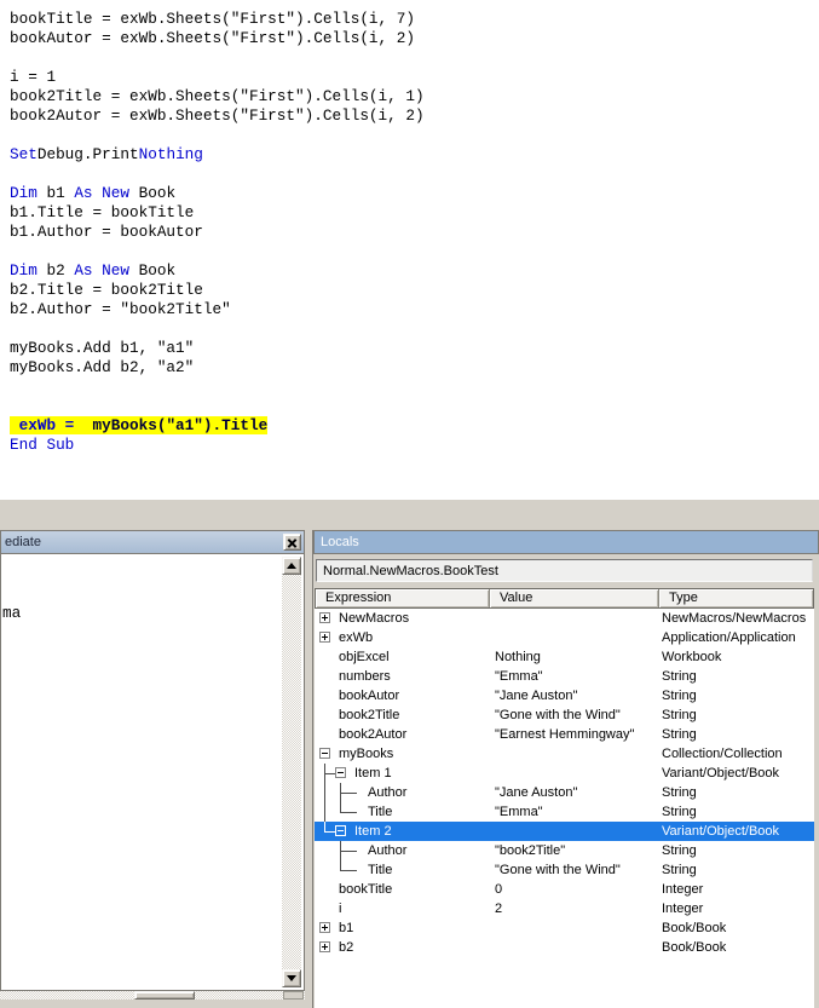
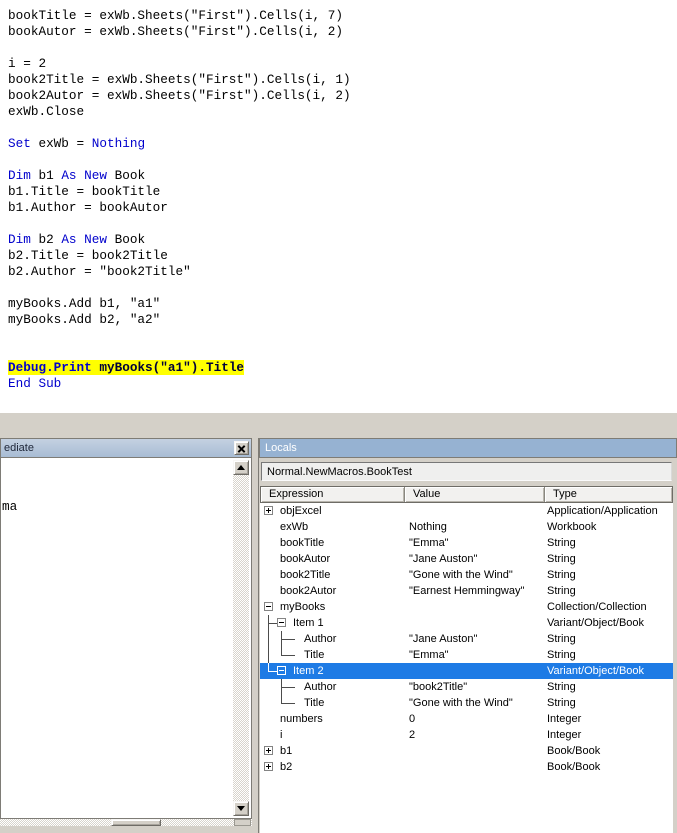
  bookTitle = exWb.Sheets("First").Cells(i, 7)
  bookAutor = exWb.Sheets("First").Cells(i, 2)
- i = 1
+ i = 2
  book2Title = exWb.Sheets("First").Cells(i, 1)
  book2Autor = exWb.Sheets("First").Cells(i, 2)
+ exWb.Close
- SetDebug.PrintNothing
+ Set exWb = Nothing
  Dim b1 As New Book
  b1.Title = bookTitle
  b1.Author = bookAutor
  Dim b2 As New Book
  b2.Title = book2Title
  b2.Author = "book2Title"
  myBooks.Add b1, "a1"
  myBooks.Add b2, "a2"
- exWb = myBooks("a1").Title
+ Debug.Print myBooks("a1").Title
  End Sub
  ediate
  ma
  Locals
  Normal.NewMacros.BookTest
  Expression
  Value
  Type
- NewMacros
- NewMacros/NewMacros
- exWb
+ objExcel
  Application/Application
- objExcel
+ exWb
  Nothing
  Workbook
- numbers
+ bookTitle
  "Emma"
  String
  bookAutor
  "Jane Auston"
  String
  book2Title
  "Gone with the Wind"
  String
  book2Autor
  "Earnest Hemmingway"
  String
  myBooks
  Collection/Collection
  Item 1
  Variant/Object/Book
  Author
  "Jane Auston"
  String
  Title
  "Emma"
  String
  Item 2
  Variant/Object/Book
  Author
  "book2Title"
  String
  Title
  "Gone with the Wind"
  String
- bookTitle
+ numbers
  0
  Integer
  i
  2
  Integer
  b1
  Book/Book
  b2
  Book/Book
